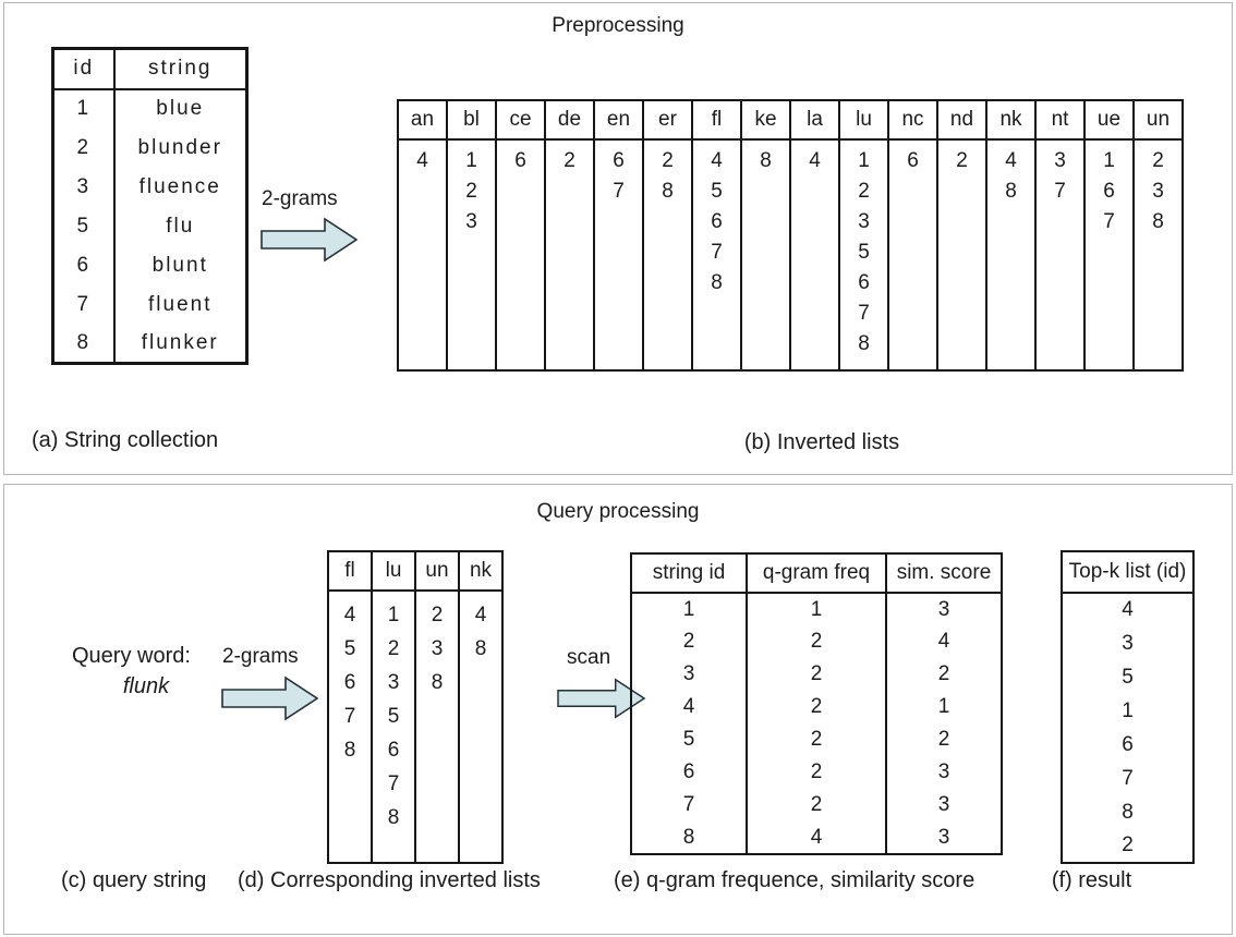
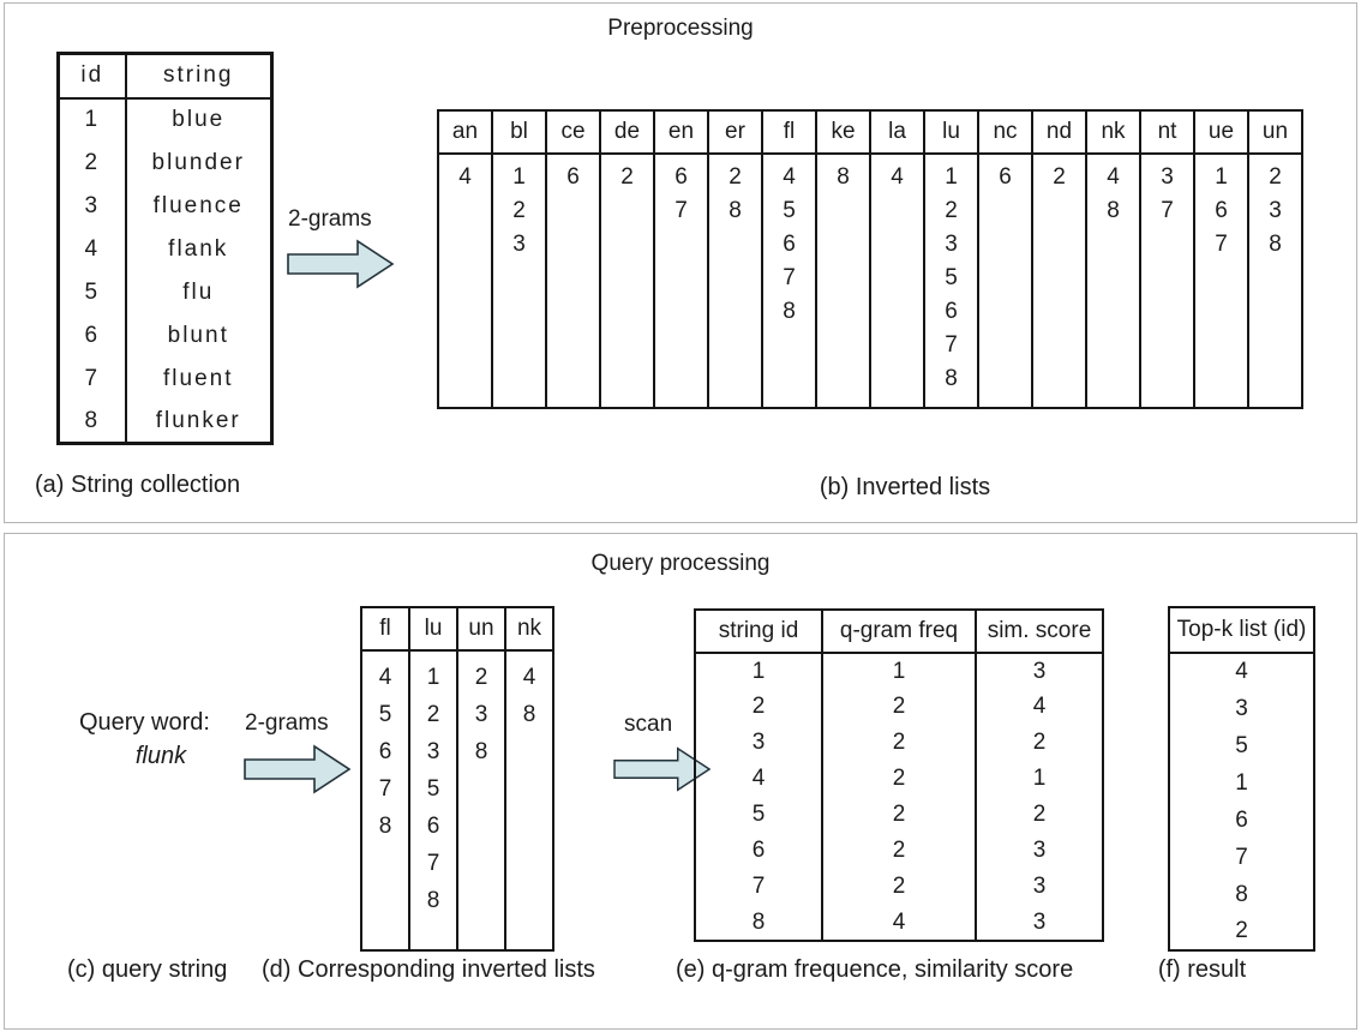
  Preprocessing
  id	string
  1	blue
  2	blunder
  3	fluence
+ 4	flank
  5	flu
  6	blunt
  7	fluent
  8	flunker
  (a) String collection
  2-grams
  an	bl	ce	de	en	er	fl	ke	la	lu	nc	nd	nk	nt	ue	un
  4	123	6	2	67	28	45678	8	4	1235678	6	2	48	37	167	238
  (b) Inverted lists
  Query processing
  Query word:
  flunk
  2-grams
  fl	lu	un	nk
  45678	1235678	238	48
  scan
  string id	q-gram freq	sim. score
  1	1	3
  2	2	4
  3	2	2
  4	2	1
  5	2	2
  6	2	3
  7	2	3
  8	4	3
  Top-k list (id)
  4
  3
  5
  1
  6
  7
  8
  2
  (c) query string
  (d) Corresponding inverted lists
  (e) q-gram frequence, similarity score
  (f) result
